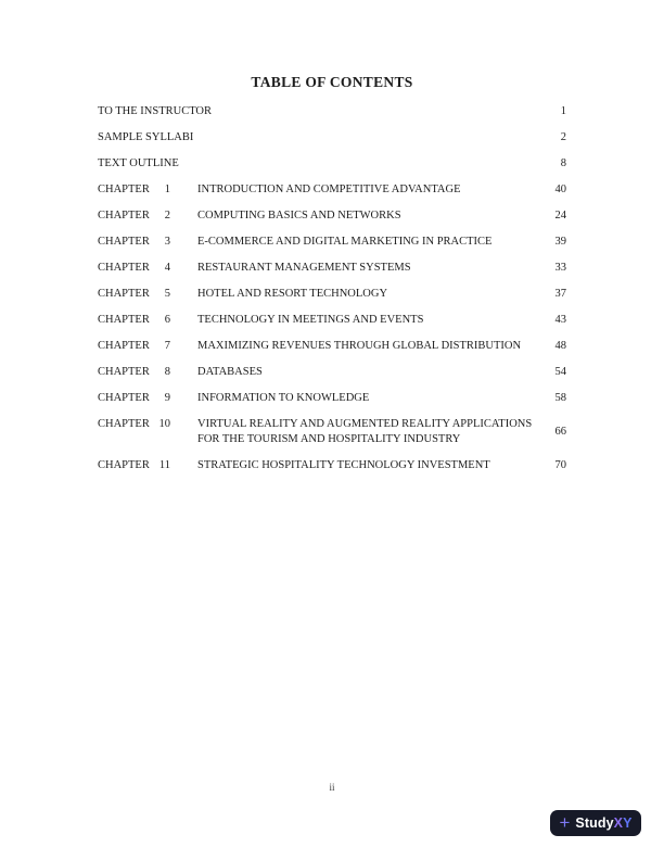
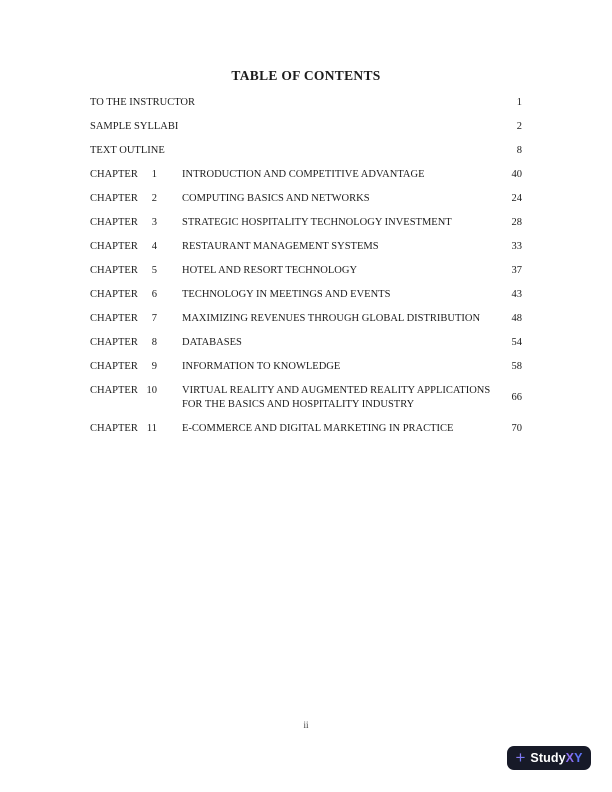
  TABLE OF CONTENTS
  TO THE INSTRUCTOR
  1
  SAMPLE SYLLABI
  2
  TEXT OUTLINE
  8
  CHAPTER
  1
  INTRODUCTION AND COMPETITIVE ADVANTAGE
  40
  CHAPTER
  2
  COMPUTING BASICS AND NETWORKS
  24
  CHAPTER
  3
- E-COMMERCE AND DIGITAL MARKETING IN PRACTICE
+ STRATEGIC HOSPITALITY TECHNOLOGY INVESTMENT
- 39
+ 28
  CHAPTER
  4
  RESTAURANT MANAGEMENT SYSTEMS
  33
  CHAPTER
  5
  HOTEL AND RESORT TECHNOLOGY
  37
  CHAPTER
  6
  TECHNOLOGY IN MEETINGS AND EVENTS
  43
  CHAPTER
  7
  MAXIMIZING REVENUES THROUGH GLOBAL DISTRIBUTION
  48
  CHAPTER
  8
  DATABASES
  54
  CHAPTER
  9
  INFORMATION TO KNOWLEDGE
  58
  CHAPTER
  10
- VIRTUAL REALITY AND AUGMENTED REALITY APPLICATIONS FOR THE TOURISM AND HOSPITALITY INDUSTRY
+ VIRTUAL REALITY AND AUGMENTED REALITY APPLICATIONS FOR THE BASICS AND HOSPITALITY INDUSTRY
  66
  CHAPTER
  11
- STRATEGIC HOSPITALITY TECHNOLOGY INVESTMENT
+ E-COMMERCE AND DIGITAL MARKETING IN PRACTICE
  70
  ii
  +
  StudyXY
